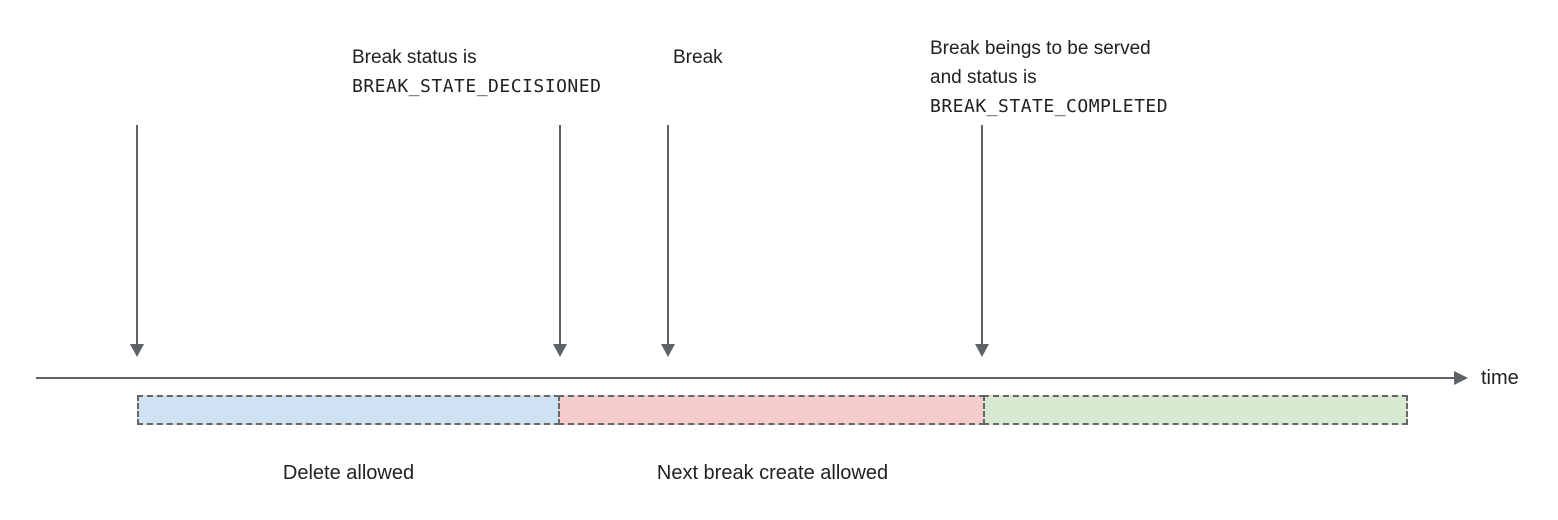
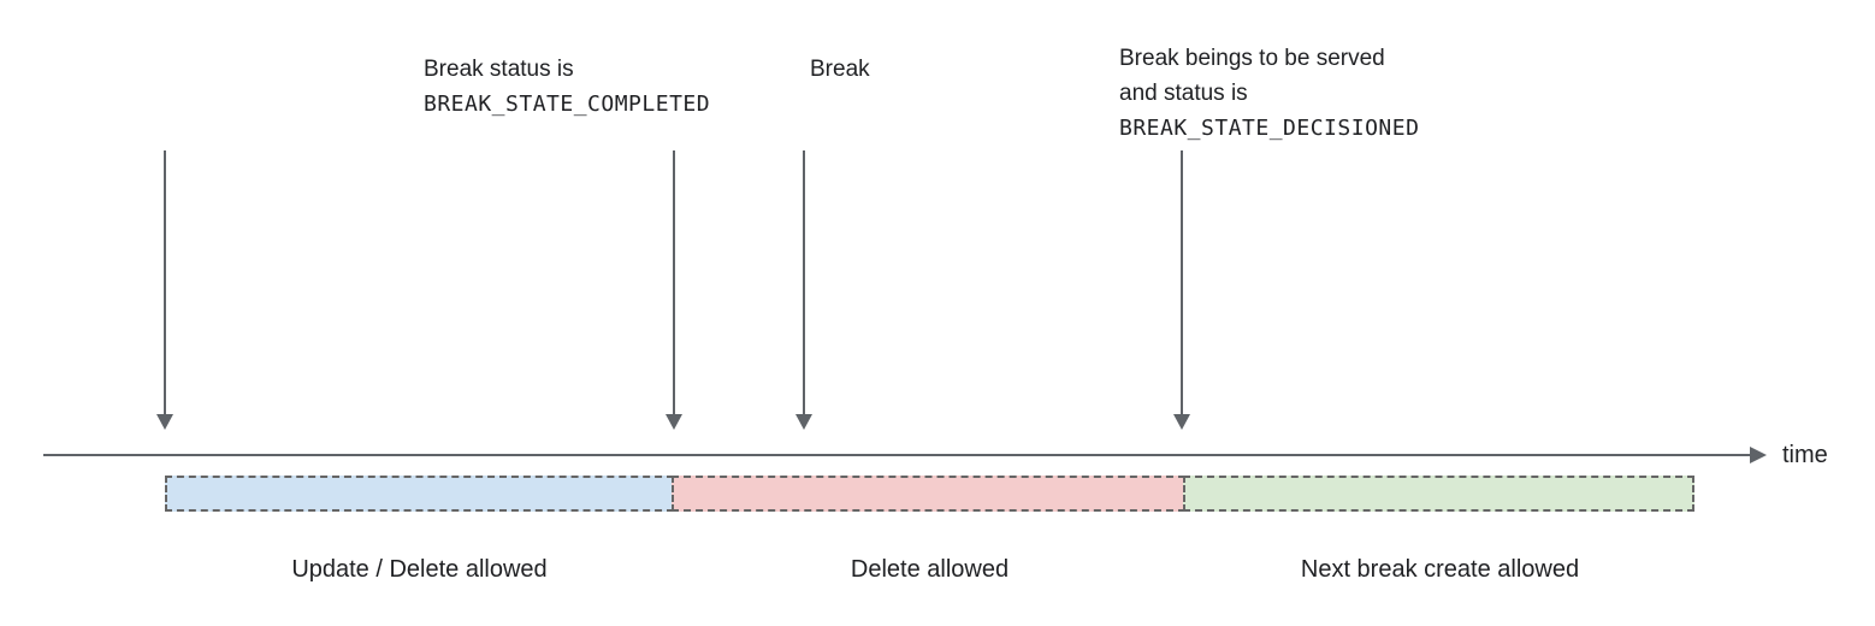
  Break status is
- BREAK_STATE_DECISIONED
+ BREAK_STATE_COMPLETED
  Break
  Break beings to be served
  and status is
- BREAK_STATE_COMPLETED
+ BREAK_STATE_DECISIONED
  time
+ Update / Delete allowed
  Delete allowed
  Next break create allowed
